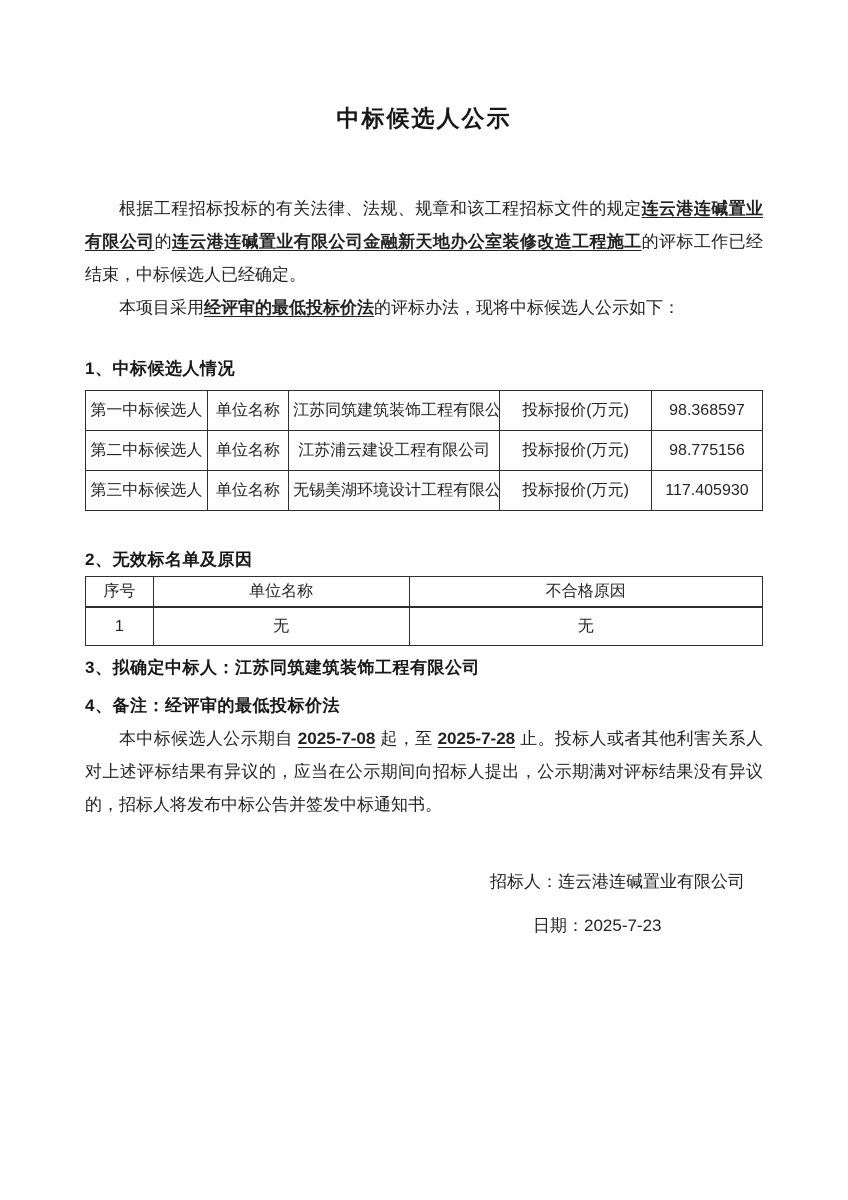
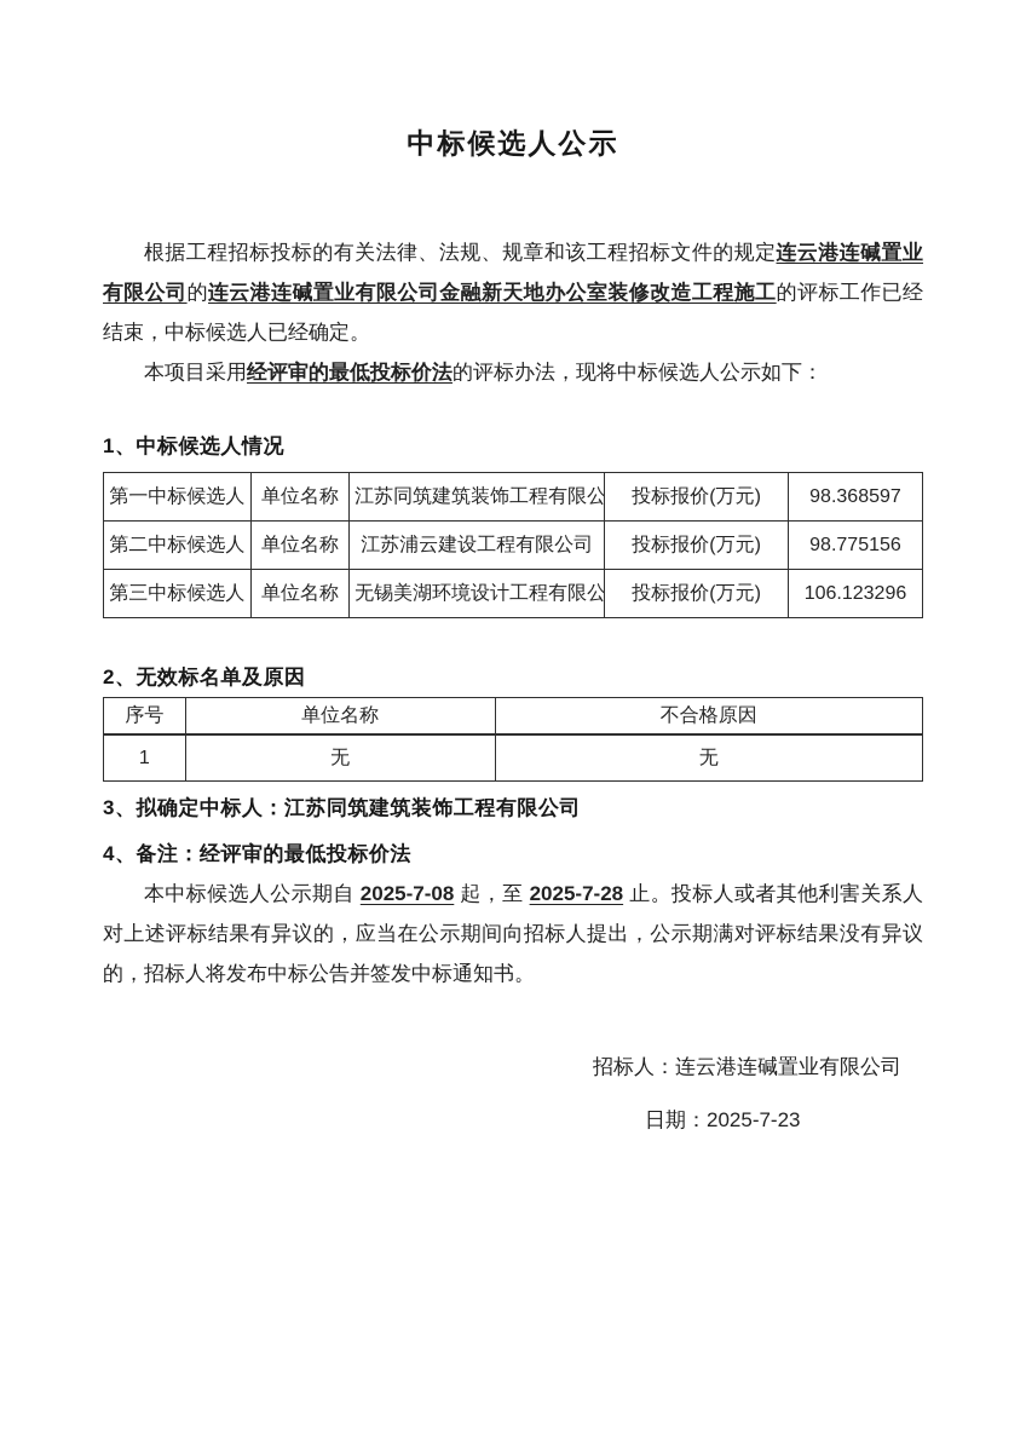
  中标候选人公示
  根据工程招标投标的有关法律、法规、规章和该工程招标文件的规定连云港连碱置业有限公司的连云港连碱置业有限公司金融新天地办公室装修改造工程施工的评标工作已经结束，中标候选人已经确定。
  本项目采用经评审的最低投标价法的评标办法，现将中标候选人公示如下：
  1、中标候选人情况
  第一中标候选人	单位名称	江苏同筑建筑装饰工程有限公	投标报价(万元)	98.368597
  第二中标候选人	单位名称	江苏浦云建设工程有限公司	投标报价(万元)	98.775156
- 第三中标候选人	单位名称	无锡美湖环境设计工程有限公	投标报价(万元)	117.405930
+ 第三中标候选人	单位名称	无锡美湖环境设计工程有限公	投标报价(万元)	106.123296
  2、无效标名单及原因
  序号	单位名称	不合格原因
  1	无	无
  3、拟确定中标人：江苏同筑建筑装饰工程有限公司
  4、备注：经评审的最低投标价法
  本中标候选人公示期自 2025-7-08 起，至 2025-7-28 止。投标人或者其他利害关系人对上述评标结果有异议的，应当在公示期间向招标人提出，公示期满对评标结果没有异议的，招标人将发布中标公告并签发中标通知书。
  招标人：连云港连碱置业有限公司
  日期：2025-7-23
